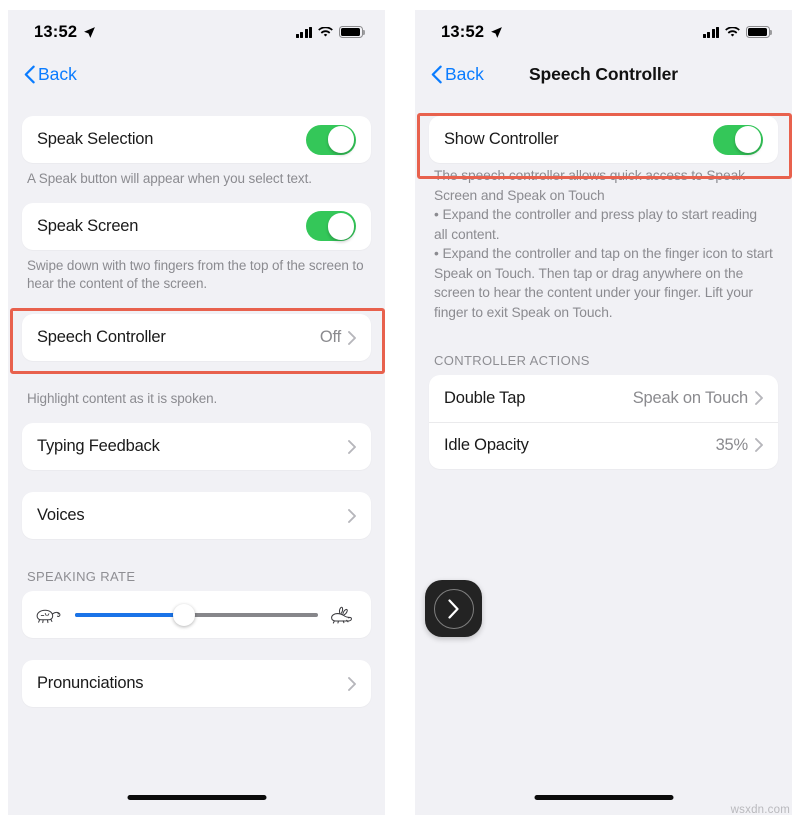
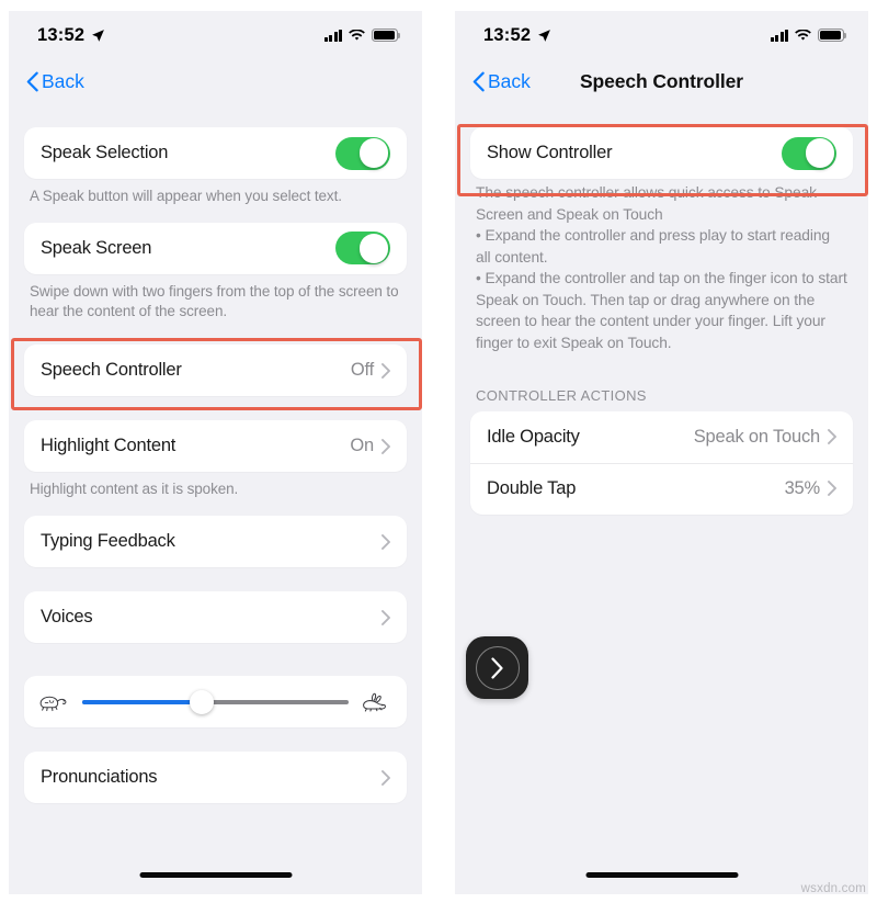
  13:52
  Back
  Speak Selection
  A Speak button will appear when you select text.
  Speak Screen
  Swipe down with two fingers from the top of the screen to hear the content of the screen.
  Speech Controller
  Off
+ Highlight Content
+ On
  Highlight content as it is spoken.
  Typing Feedback
  Voices
- SPEAKING RATE
  Pronunciations
  13:52
  Back
  Speech Controller
  Show Controller
  The speech controller allows quick access to Speak Screen and Speak on Touch
  • Expand the controller and press play to start reading all content.
  • Expand the controller and tap on the finger icon to start Speak on Touch. Then tap or drag anywhere on the screen to hear the content under your finger. Lift your finger to exit Speak on Touch.
  CONTROLLER ACTIONS
- Double Tap
+ Idle Opacity
  Speak on Touch
- Idle Opacity
+ Double Tap
  35%
  wsxdn.com
